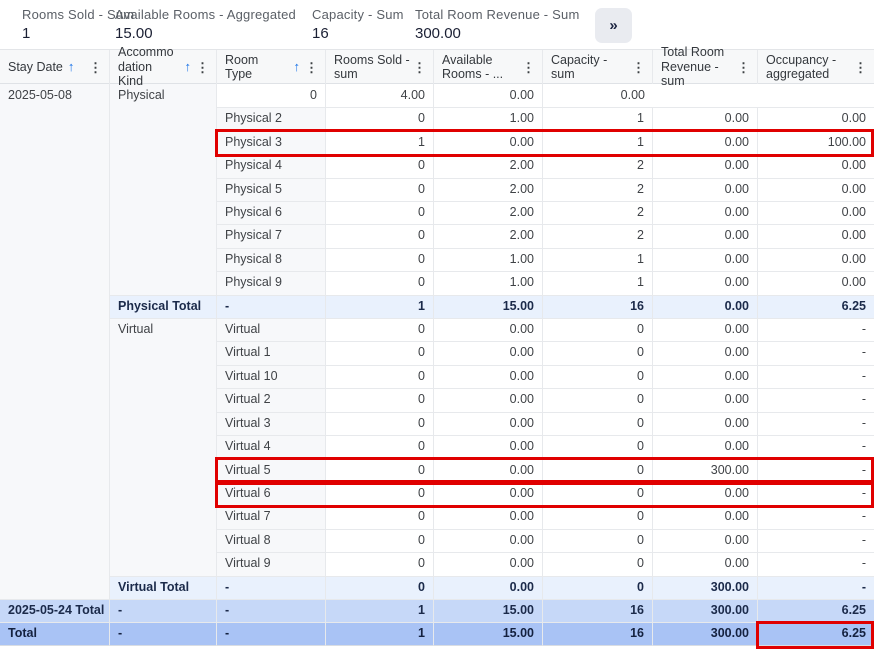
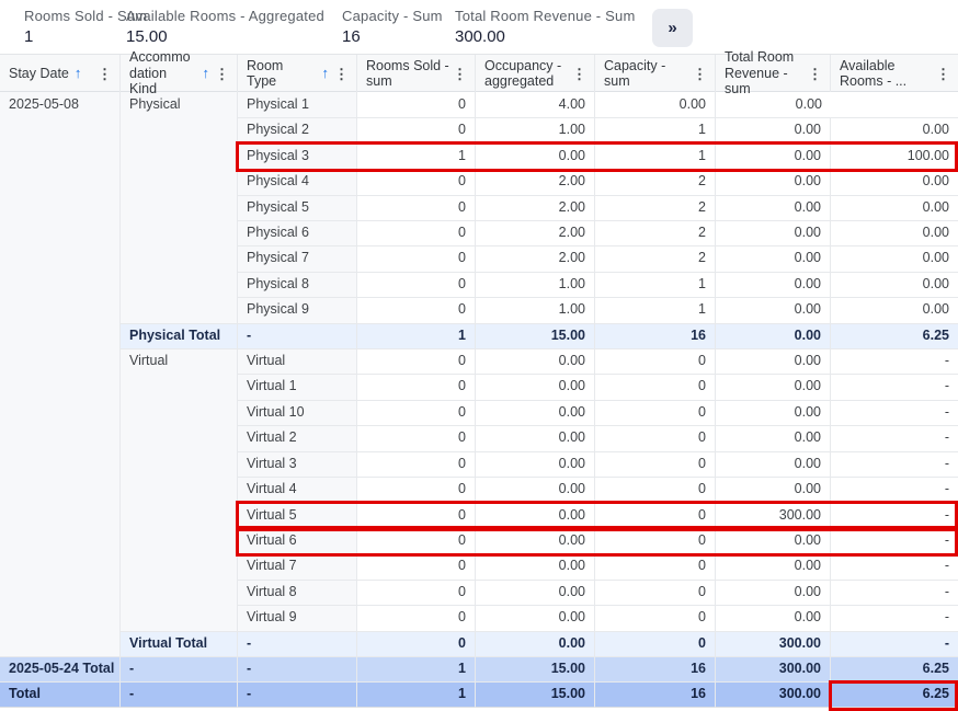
  Rooms Sold - Sum
  1
  Available Rooms - Aggregated
  15.00
  Capacity - Sum
  16
  Total Room Revenue - Sum
  300.00
  »
  Stay Date
  ↑
  ⋮
  Accommodation Kind
  ↑
  ⋮
  Room Type
  ↑
  ⋮
  Rooms Sold - sum
  ⋮
- Available Rooms - ...
+ Occupancy - aggregated
  ⋮
  Capacity - sum
  ⋮
  Total Room Revenue - sum
  ⋮
- Occupancy - aggregated
+ Available Rooms - ...
  ⋮
  2025-05-08
  Physical
+ Physical 1
  0
  4.00
  0.00
  0.00
  Physical 2
  0
  1.00
  1
  0.00
  0.00
  Physical 3
  1
  0.00
  1
  0.00
  100.00
  Physical 4
  0
  2.00
  2
  0.00
  0.00
  Physical 5
  0
  2.00
  2
  0.00
  0.00
  Physical 6
  0
  2.00
  2
  0.00
  0.00
  Physical 7
  0
  2.00
  2
  0.00
  0.00
  Physical 8
  0
  1.00
  1
  0.00
  0.00
  Physical 9
  0
  1.00
  1
  0.00
  0.00
  Physical Total
  -
  1
  15.00
  16
  0.00
  6.25
  Virtual
  Virtual
  0
  0.00
  0
  0.00
  -
  Virtual 1
  0
  0.00
  0
  0.00
  -
  Virtual 10
  0
  0.00
  0
  0.00
  -
  Virtual 2
  0
  0.00
  0
  0.00
  -
  Virtual 3
  0
  0.00
  0
  0.00
  -
  Virtual 4
  0
  0.00
  0
  0.00
  -
  Virtual 5
  0
  0.00
  0
  300.00
  -
  Virtual 6
  0
  0.00
  0
  0.00
  -
  Virtual 7
  0
  0.00
  0
  0.00
  -
  Virtual 8
  0
  0.00
  0
  0.00
  -
  Virtual 9
  0
  0.00
  0
  0.00
  -
  Virtual Total
  -
  0
  0.00
  0
  300.00
  -
  2025-05-24 Total
  -
  -
  1
  15.00
  16
  300.00
  6.25
  Total
  -
  -
  1
  15.00
  16
  300.00
  6.25
